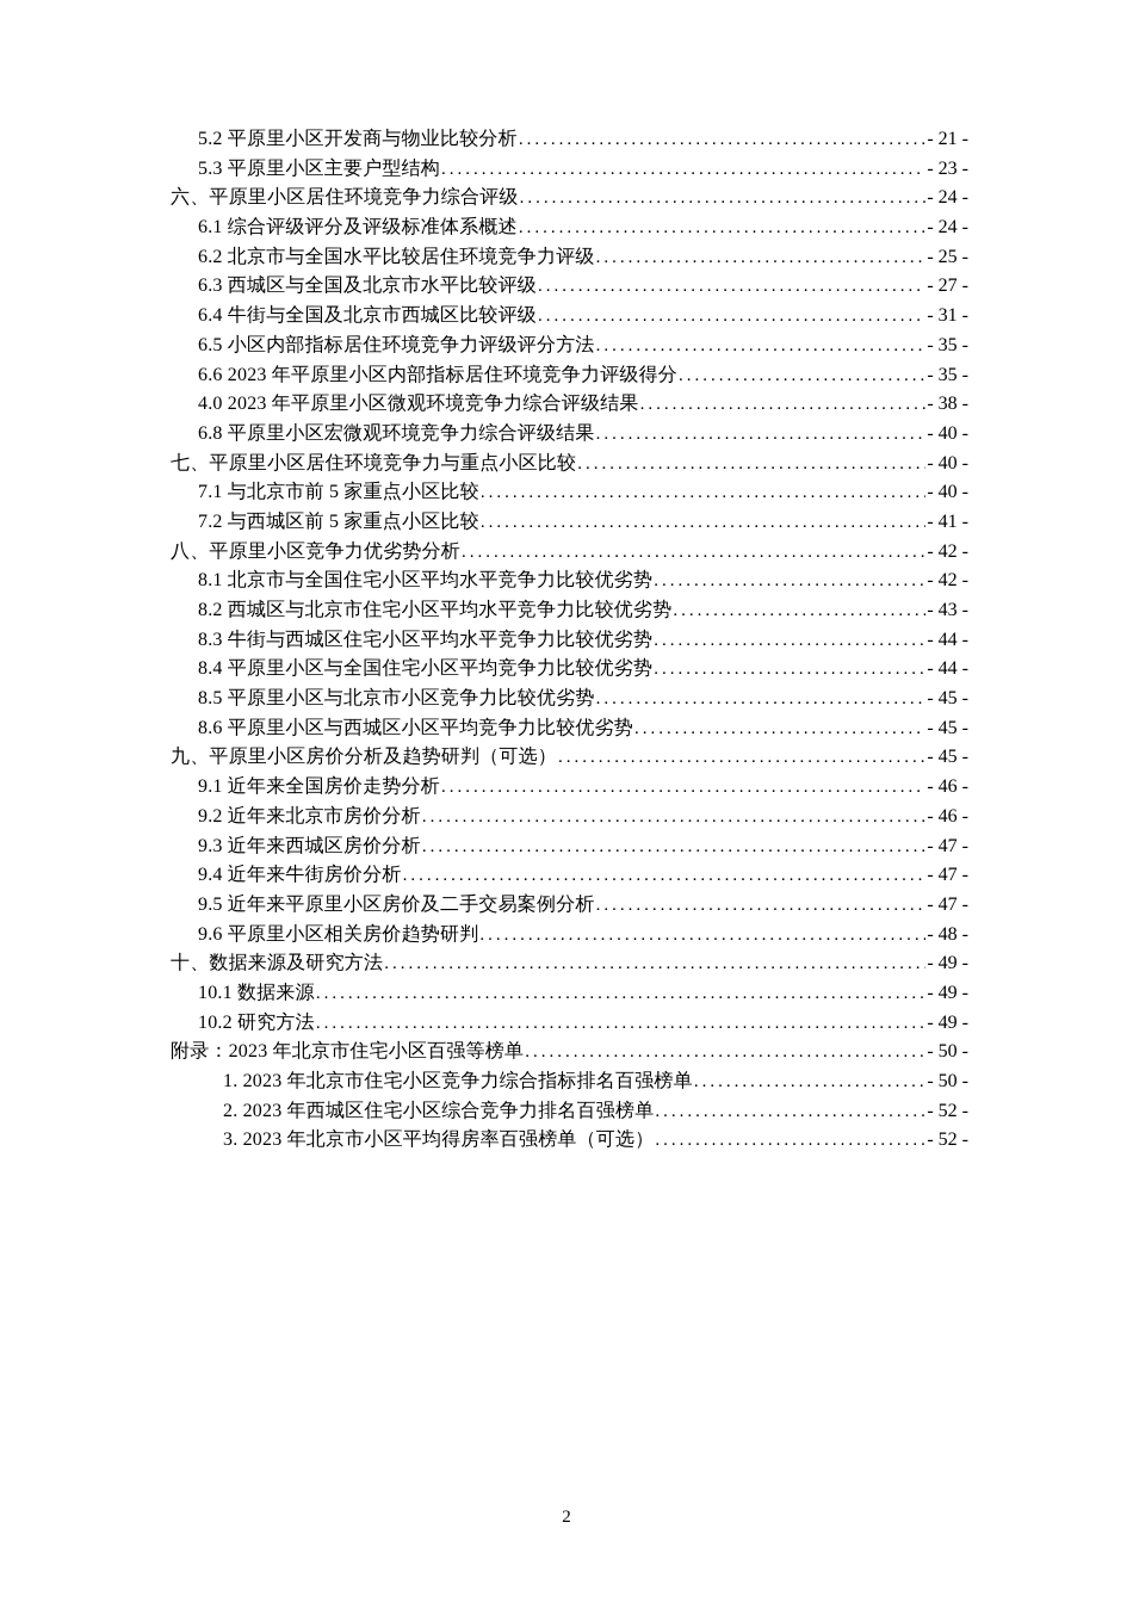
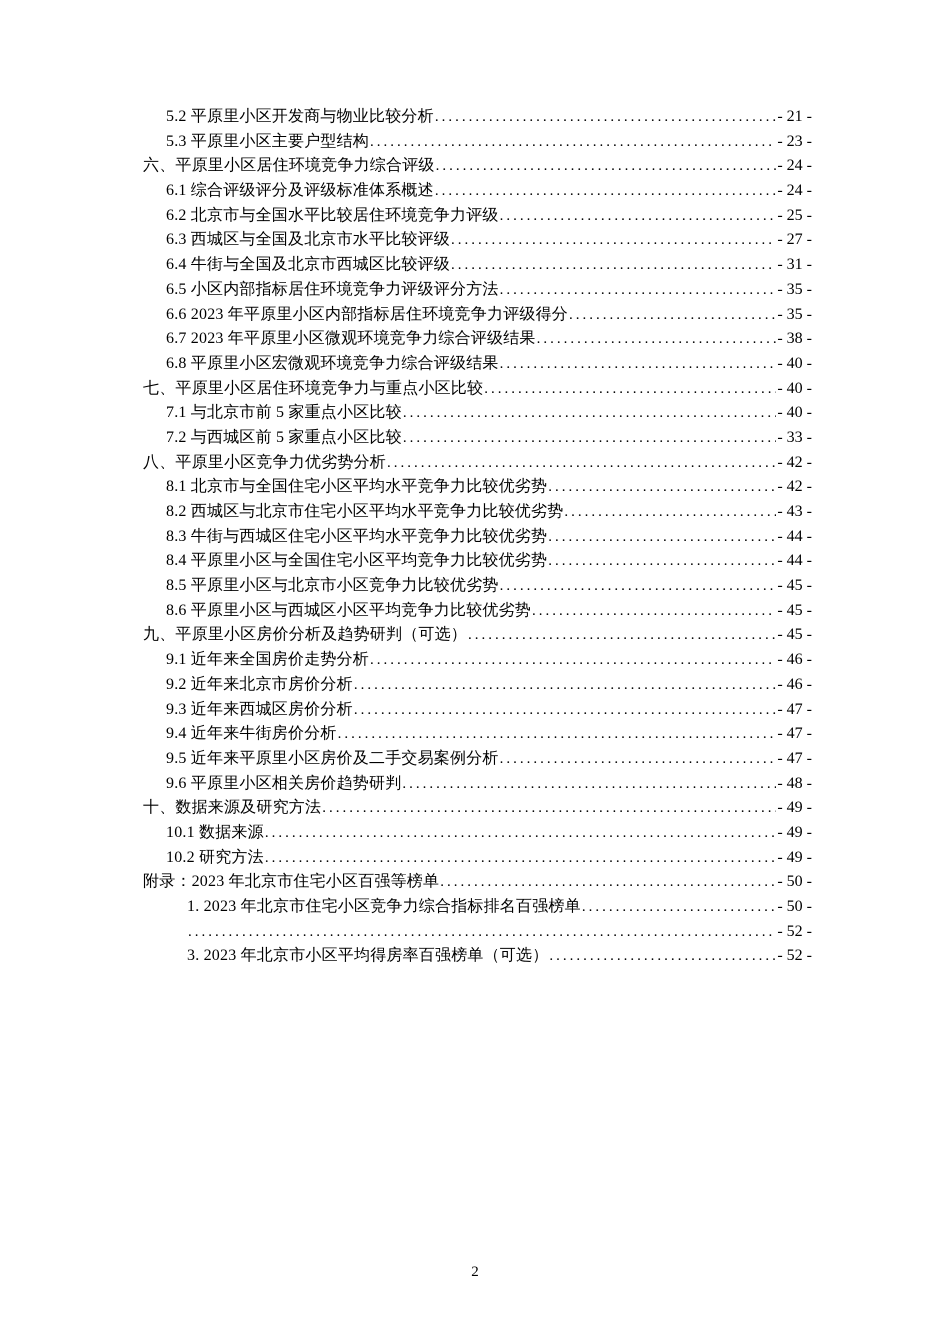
  5.2 平原里小区开发商与物业比较分析
  - 21 -
  5.3 平原里小区主要户型结构
  - 23 -
  六、平原里小区居住环境竞争力综合评级
  - 24 -
  6.1 综合评级评分及评级标准体系概述
  - 24 -
  6.2 北京市与全国水平比较居住环境竞争力评级
  - 25 -
  6.3 西城区与全国及北京市水平比较评级
  - 27 -
  6.4 牛街与全国及北京市西城区比较评级
  - 31 -
  6.5 小区内部指标居住环境竞争力评级评分方法
  - 35 -
  6.6 2023 年平原里小区内部指标居住环境竞争力评级得分
  - 35 -
- 4.0 2023 年平原里小区微观环境竞争力综合评级结果
+ 6.7 2023 年平原里小区微观环境竞争力综合评级结果
  - 38 -
  6.8 平原里小区宏微观环境竞争力综合评级结果
  - 40 -
  七、平原里小区居住环境竞争力与重点小区比较
  - 40 -
  7.1 与北京市前 5 家重点小区比较
  - 40 -
  7.2 与西城区前 5 家重点小区比较
- - 41 -
+ - 33 -
  八、平原里小区竞争力优劣势分析
  - 42 -
  8.1 北京市与全国住宅小区平均水平竞争力比较优劣势
  - 42 -
  8.2 西城区与北京市住宅小区平均水平竞争力比较优劣势
  - 43 -
  8.3 牛街与西城区住宅小区平均水平竞争力比较优劣势
  - 44 -
  8.4 平原里小区与全国住宅小区平均竞争力比较优劣势
  - 44 -
  8.5 平原里小区与北京市小区竞争力比较优劣势
  - 45 -
  8.6 平原里小区与西城区小区平均竞争力比较优劣势
  - 45 -
  九、平原里小区房价分析及趋势研判（可选）
  - 45 -
  9.1 近年来全国房价走势分析
  - 46 -
  9.2 近年来北京市房价分析
  - 46 -
  9.3 近年来西城区房价分析
  - 47 -
  9.4 近年来牛街房价分析
  - 47 -
  9.5 近年来平原里小区房价及二手交易案例分析
  - 47 -
  9.6 平原里小区相关房价趋势研判
  - 48 -
  十、数据来源及研究方法
  - 49 -
  10.1 数据来源
  - 49 -
  10.2 研究方法
  - 49 -
  附录：2023 年北京市住宅小区百强等榜单
  - 50 -
  1. 2023 年北京市住宅小区竞争力综合指标排名百强榜单
  - 50 -
- 2. 2023 年西城区住宅小区综合竞争力排名百强榜单
  - 52 -
  3. 2023 年北京市小区平均得房率百强榜单（可选）
  - 52 -
  2
